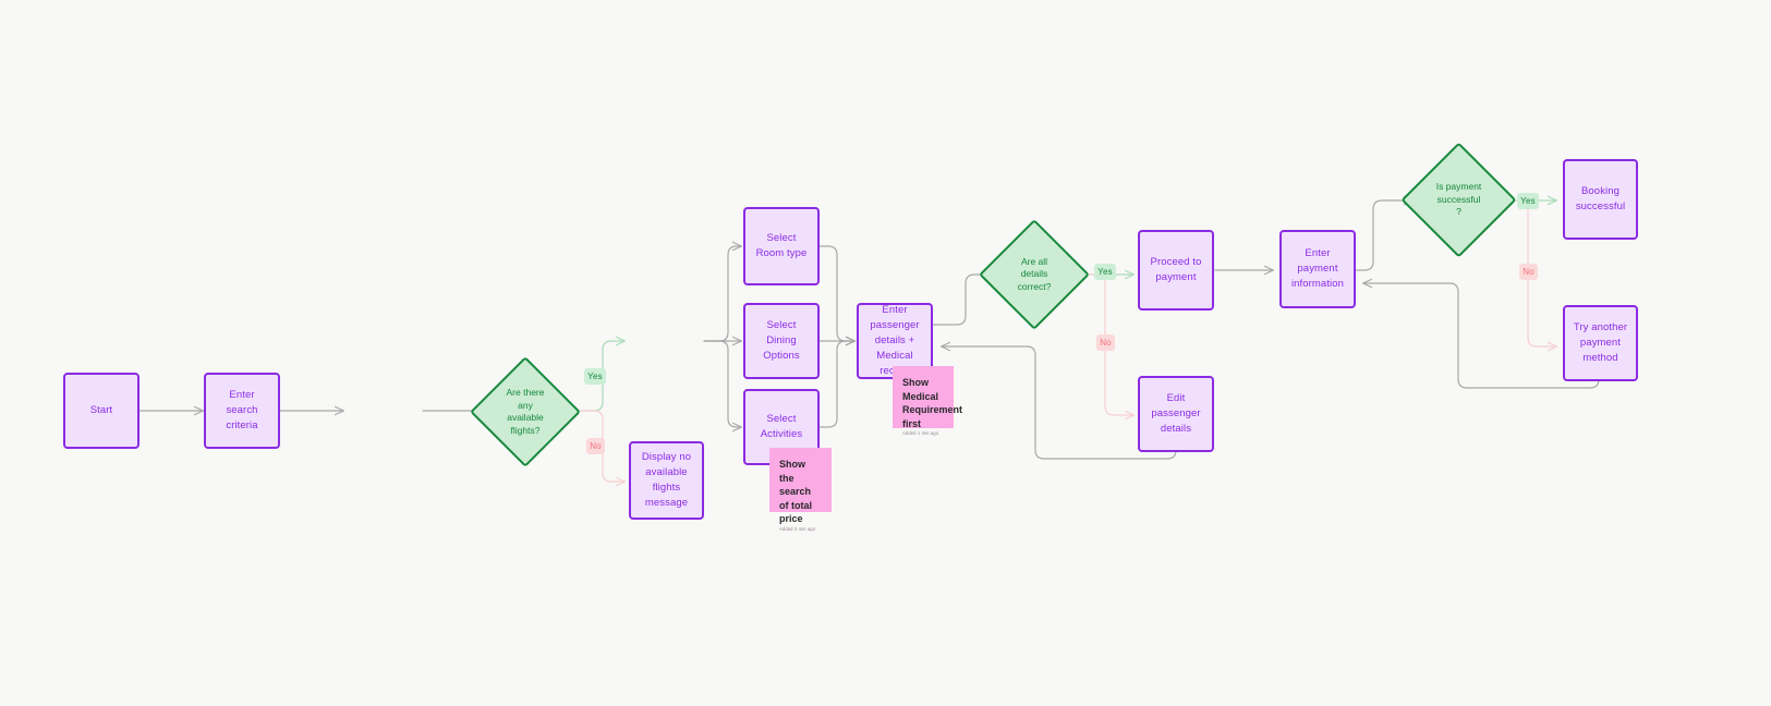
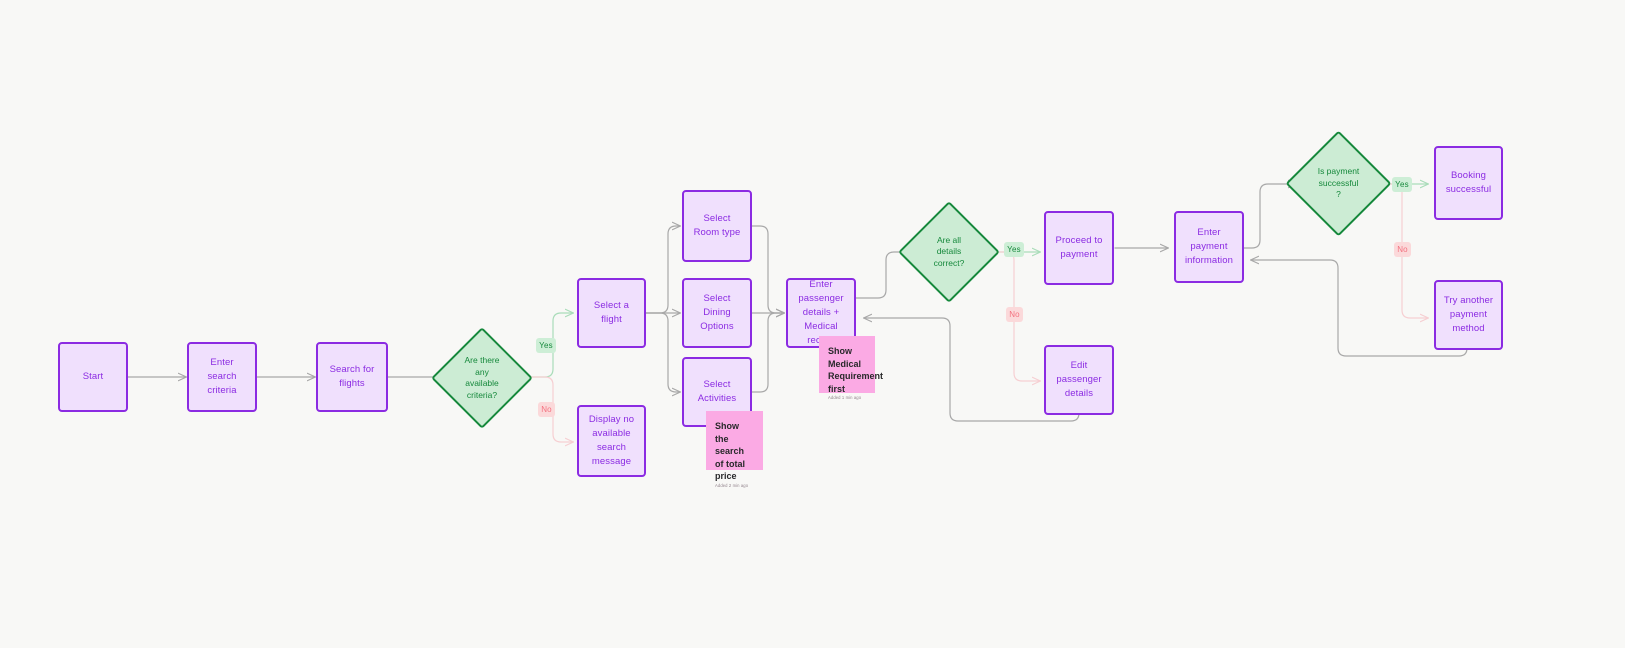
  Start
  Enter search criteria
+ Search for flights
+ Select a flight
- Display no available flights message
+ Display no available search message
  Select Room type
  Select Dining Options
  Select Activities
  Enter passenger details + Medical re
  Proceed to payment
  Edit passenger details
  Enter payment information
  Booking successful
  Try another payment method
- Are there any available flights?
+ Are there any available criteria?
  Are all details correct?
  Is payment successful?
  Yes
  No
  Yes
  No
  Yes
  No
  Show Medical Requirement first
  Show the search of total price
